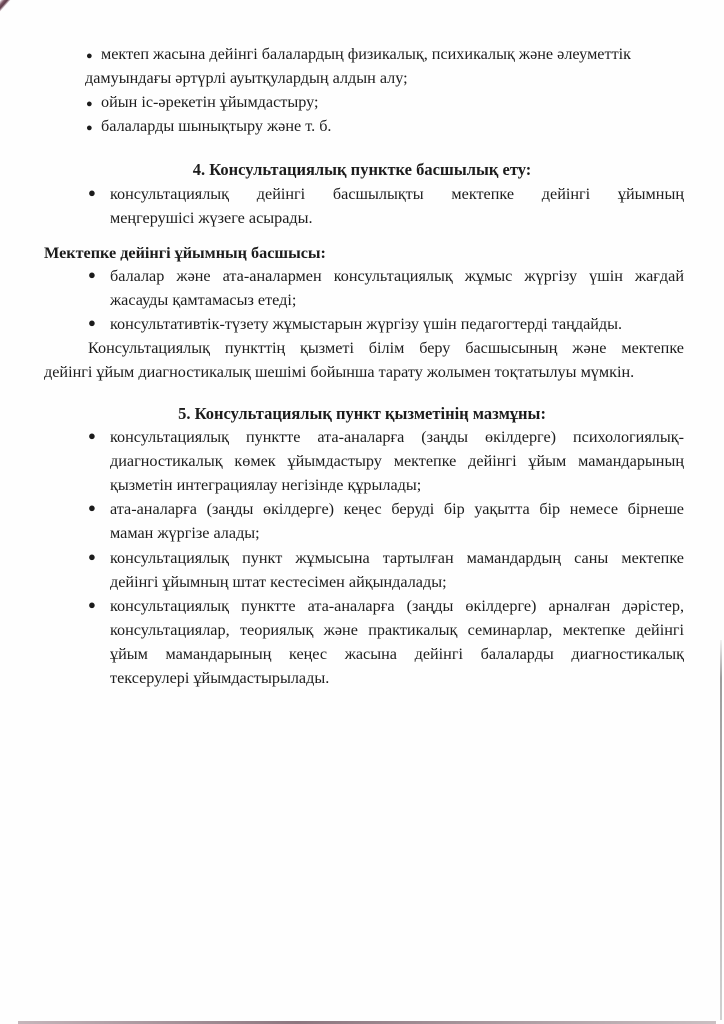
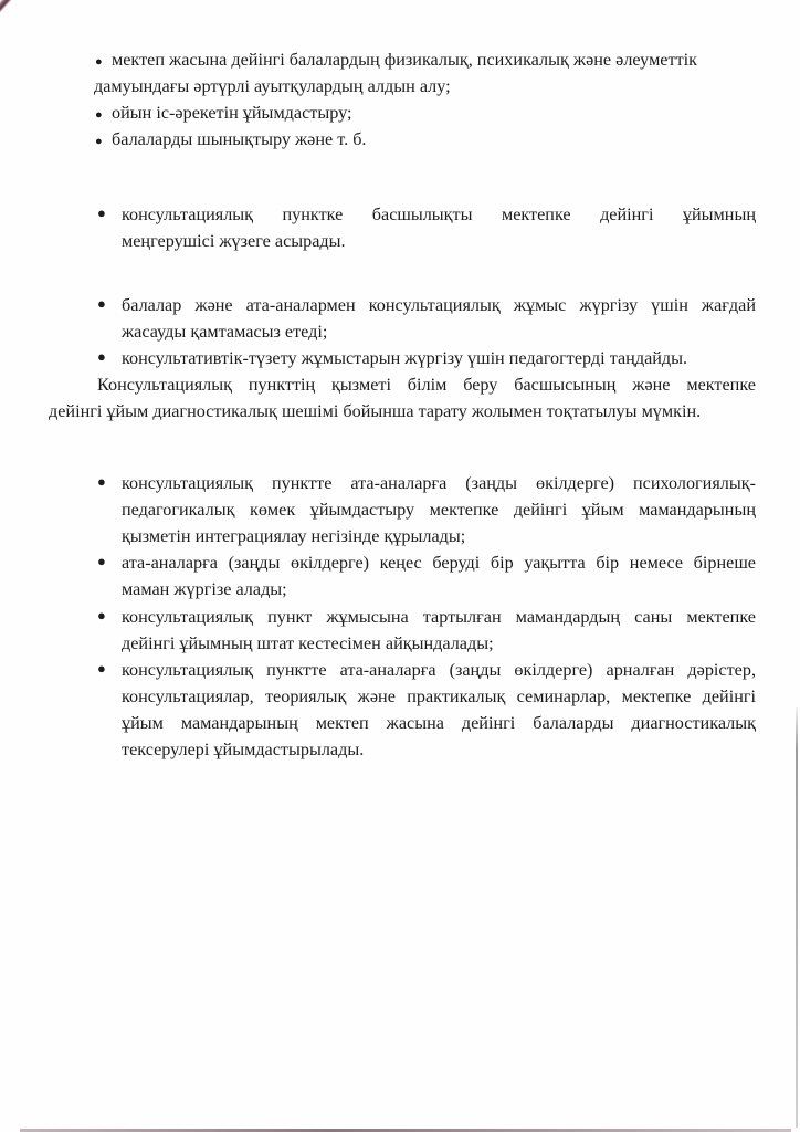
  ●
  мектеп жасына дейінгі балалардың физикалық, психикалық және әлеуметтік
  дамуындағы әртүрлі ауытқулардың алдын алу;
  ●
  ойын іс-әрекетін ұйымдастыру;
  ●
  балаларды шынықтыру және т. б.
- 4. Консультациялық пунктке басшылық ету:
  ●
- консультациялық дейінгі басшылықты мектепке дейінгі ұйымның
+ консультациялық пунктке басшылықты мектепке дейінгі ұйымның
  меңгерушісі жүзеге асырады.
- Мектепке дейінгі ұйымның басшысы:
  ●
  балалар және ата-аналармен консультациялық жұмыс жүргізу үшін жағдай
  жасауды қамтамасыз етеді;
  ●
  консультативтік-түзету жұмыстарын жүргізу үшін педагогтерді таңдайды.
  Консультациялық пункттің қызметі білім беру басшысының және мектепке
  дейінгі ұйым диагностикалық шешімі бойынша тарату жолымен тоқтатылуы мүмкін.
- 5. Консультациялық пункт қызметінің мазмұны:
  ●
  консультациялық пунктте ата-аналарға (заңды өкілдерге) психологиялық-
- диагностикалық көмек ұйымдастыру мектепке дейінгі ұйым мамандарының
+ педагогикалық көмек ұйымдастыру мектепке дейінгі ұйым мамандарының
  қызметін интеграциялау негізінде құрылады;
  ●
  ата-аналарға (заңды өкілдерге) кеңес беруді бір уақытта бір немесе бірнеше
  маман жүргізе алады;
  ●
  консультациялық пункт жұмысына тартылған мамандардың саны мектепке
  дейінгі ұйымның штат кестесімен айқындалады;
  ●
  консультациялық пунктте ата-аналарға (заңды өкілдерге) арналған дәрістер,
  консультациялар, теориялық және практикалық семинарлар, мектепке дейінгі
- ұйым мамандарының кеңес жасына дейінгі балаларды диагностикалық
+ ұйым мамандарының мектеп жасына дейінгі балаларды диагностикалық
  тексерулері ұйымдастырылады.
